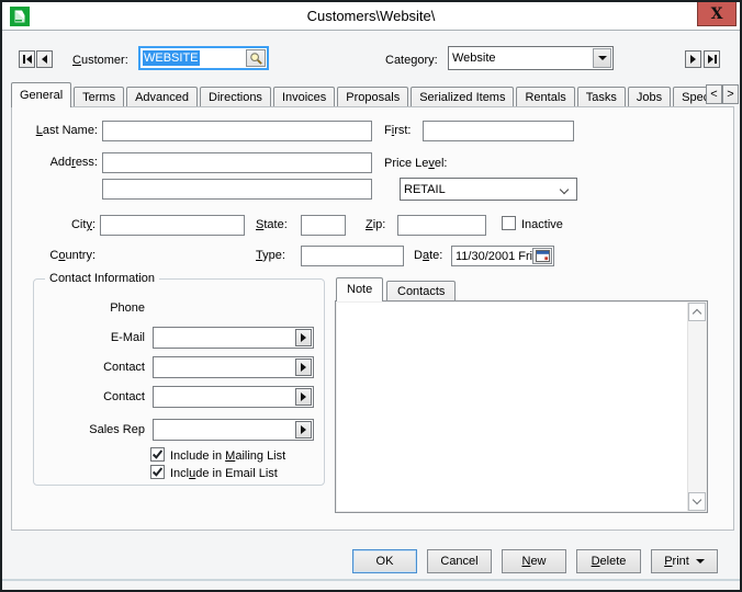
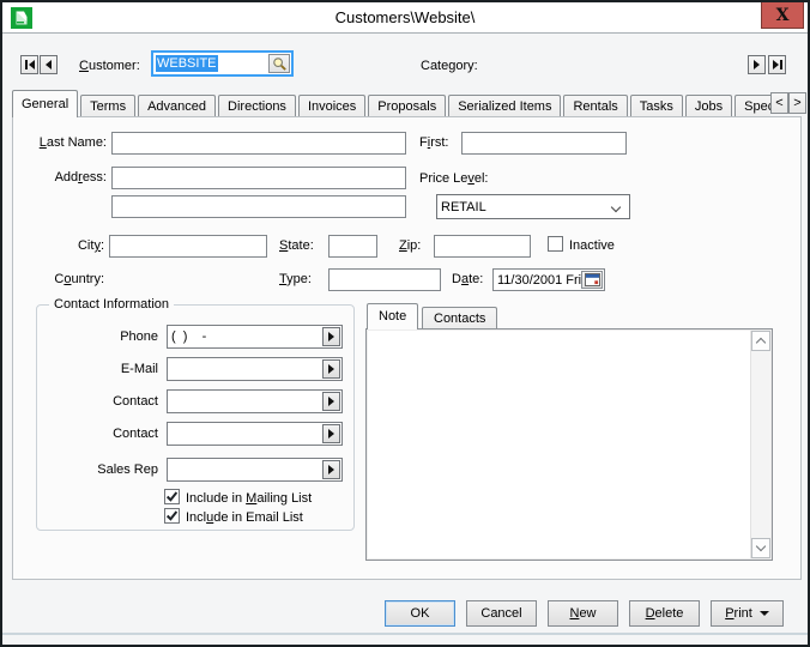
  Customers\Website\
  X
  Customer:
  WEBSITE
  Category:
- Website
  General
  Terms
  Advanced
  Directions
  Invoices
  Proposals
  Serialized Items
  Rentals
  Tasks
  Jobs
  <
  >
  Last Name:
  First:
  Address:
  Price Level:
  RETAIL
  City:
  State:
  Zip:
  Inactive
  Country:
  Type:
  Date:
  11/30/2001 Fri
  Contact Information
  Phone
+ ( ) -
  E-Mail
  Contact
  Contact
  Sales Rep
  Include in Mailing List
  Include in Email List
  Note
  Contacts
  OK
  Cancel
  New
  Delete
  Print
